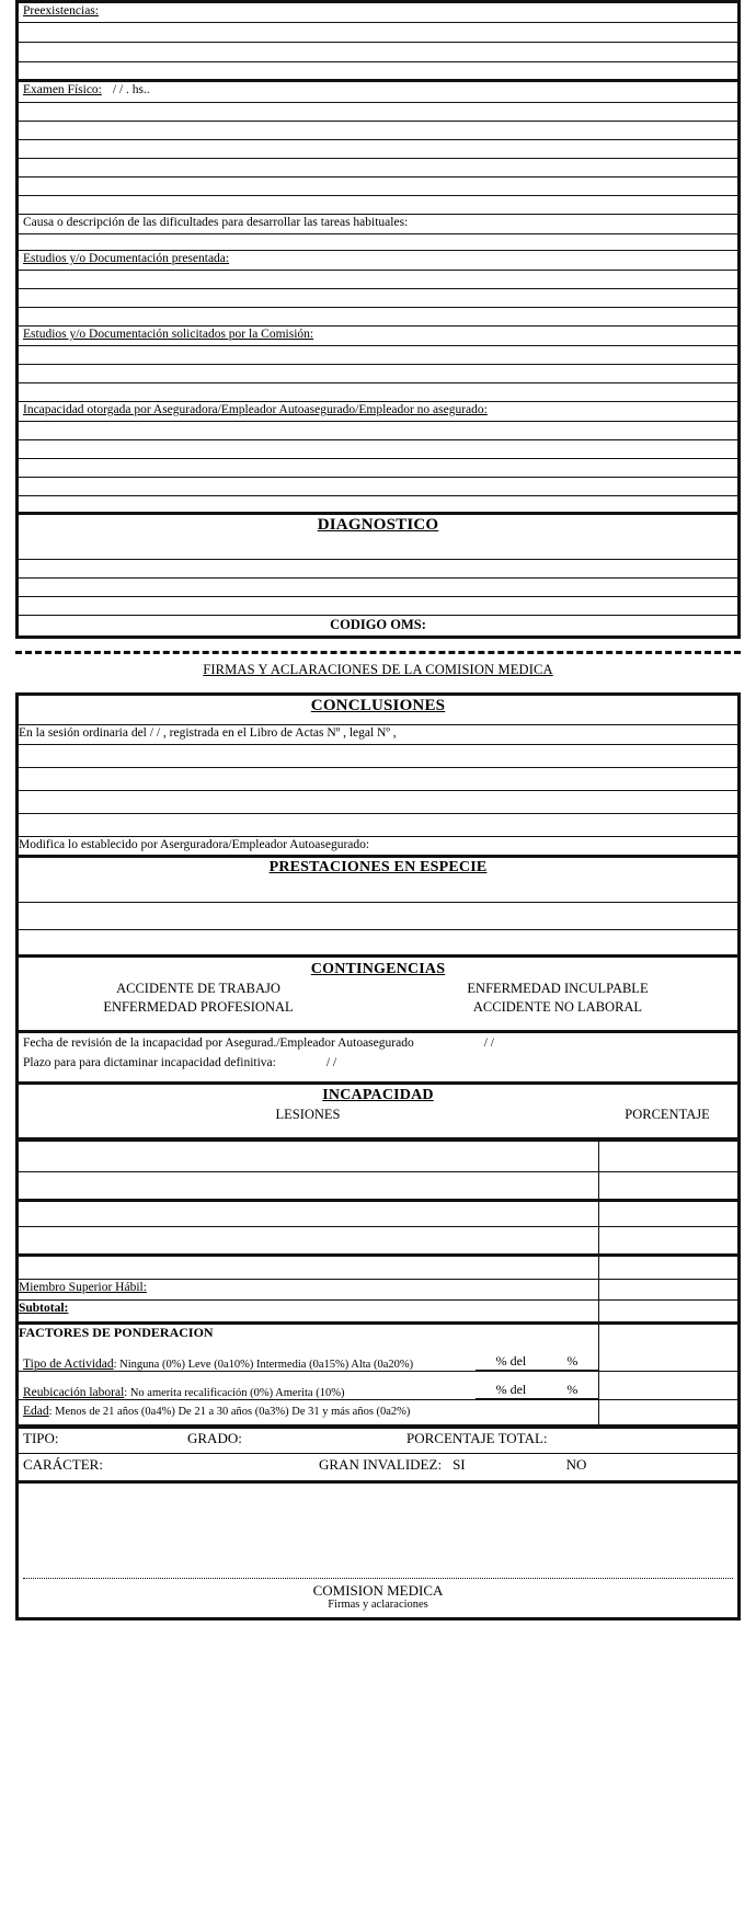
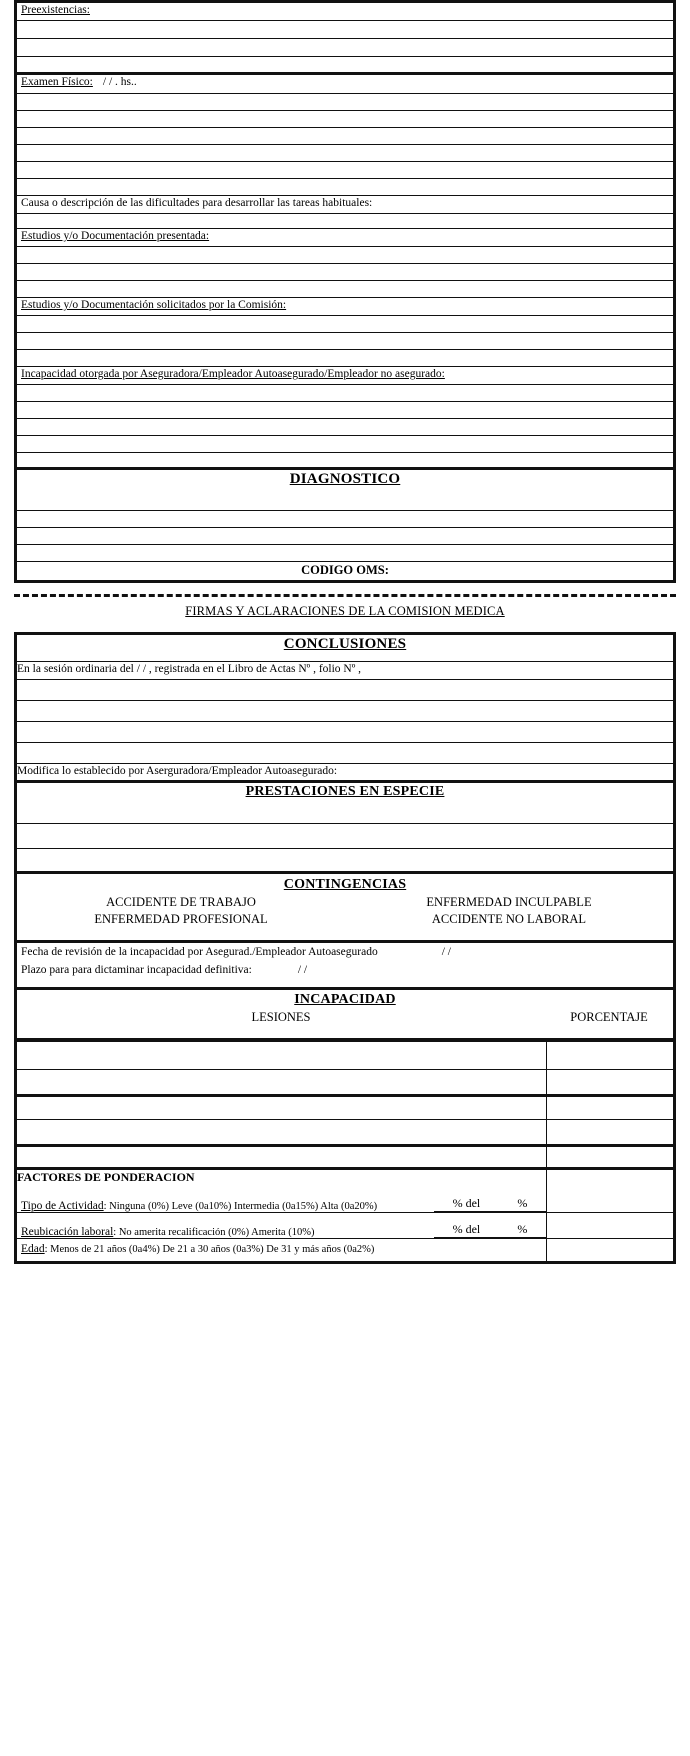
  Preexistencias:
  Examen Físico: / / . hs..
  Causa o descripción de las dificultades para desarrollar las tareas habituales:
  Estudios y/o Documentación presentada:
  Estudios y/o Documentación solicitados por la Comisión:
  Incapacidad otorgada por Aseguradora/Empleador Autoasegurado/Empleador no asegurado:
  DIAGNOSTICO
  CODIGO OMS:
  FIRMAS Y ACLARACIONES DE LA COMISION MEDICA
  CONCLUSIONES
- En la sesión ordinaria del / / , registrada en el Libro de Actas Nº , legal Nº ,
+ En la sesión ordinaria del / / , registrada en el Libro de Actas Nº , folio Nº ,
  Modifica lo establecido por Aserguradora/Empleador Autoasegurado:
  PRESTACIONES EN ESPECIE
  CONTINGENCIAS ACCIDENTE DE TRABAJO ENFERMEDAD INCULPABLE ENFERMEDAD PROFESIONAL ACCIDENTE NO LABORAL
  Fecha de revisión de la incapacidad por Asegurad./Empleador Autoasegurado / / Plazo para para dictaminar incapacidad definitiva: / /
  INCAPACIDAD LESIONES PORCENTAJE
- Miembro Superior Hábil:
- Subtotal:
  FACTORES DE PONDERACION
  Tipo de Actividad: Ninguna (0%) Leve (0a10%) Intermedia (0a15%) Alta (0a20%) % del %
  Reubicación laboral: No amerita recalificación (0%) Amerita (10%) % del %
  Edad: Menos de 21 años (0a4%) De 21 a 30 años (0a3%) De 31 y más años (0a2%)
- TIPO: GRADO: PORCENTAJE TOTAL:
- CARÁCTER: GRAN INVALIDEZ: SI NO
- COMISION MEDICA Firmas y aclaraciones
